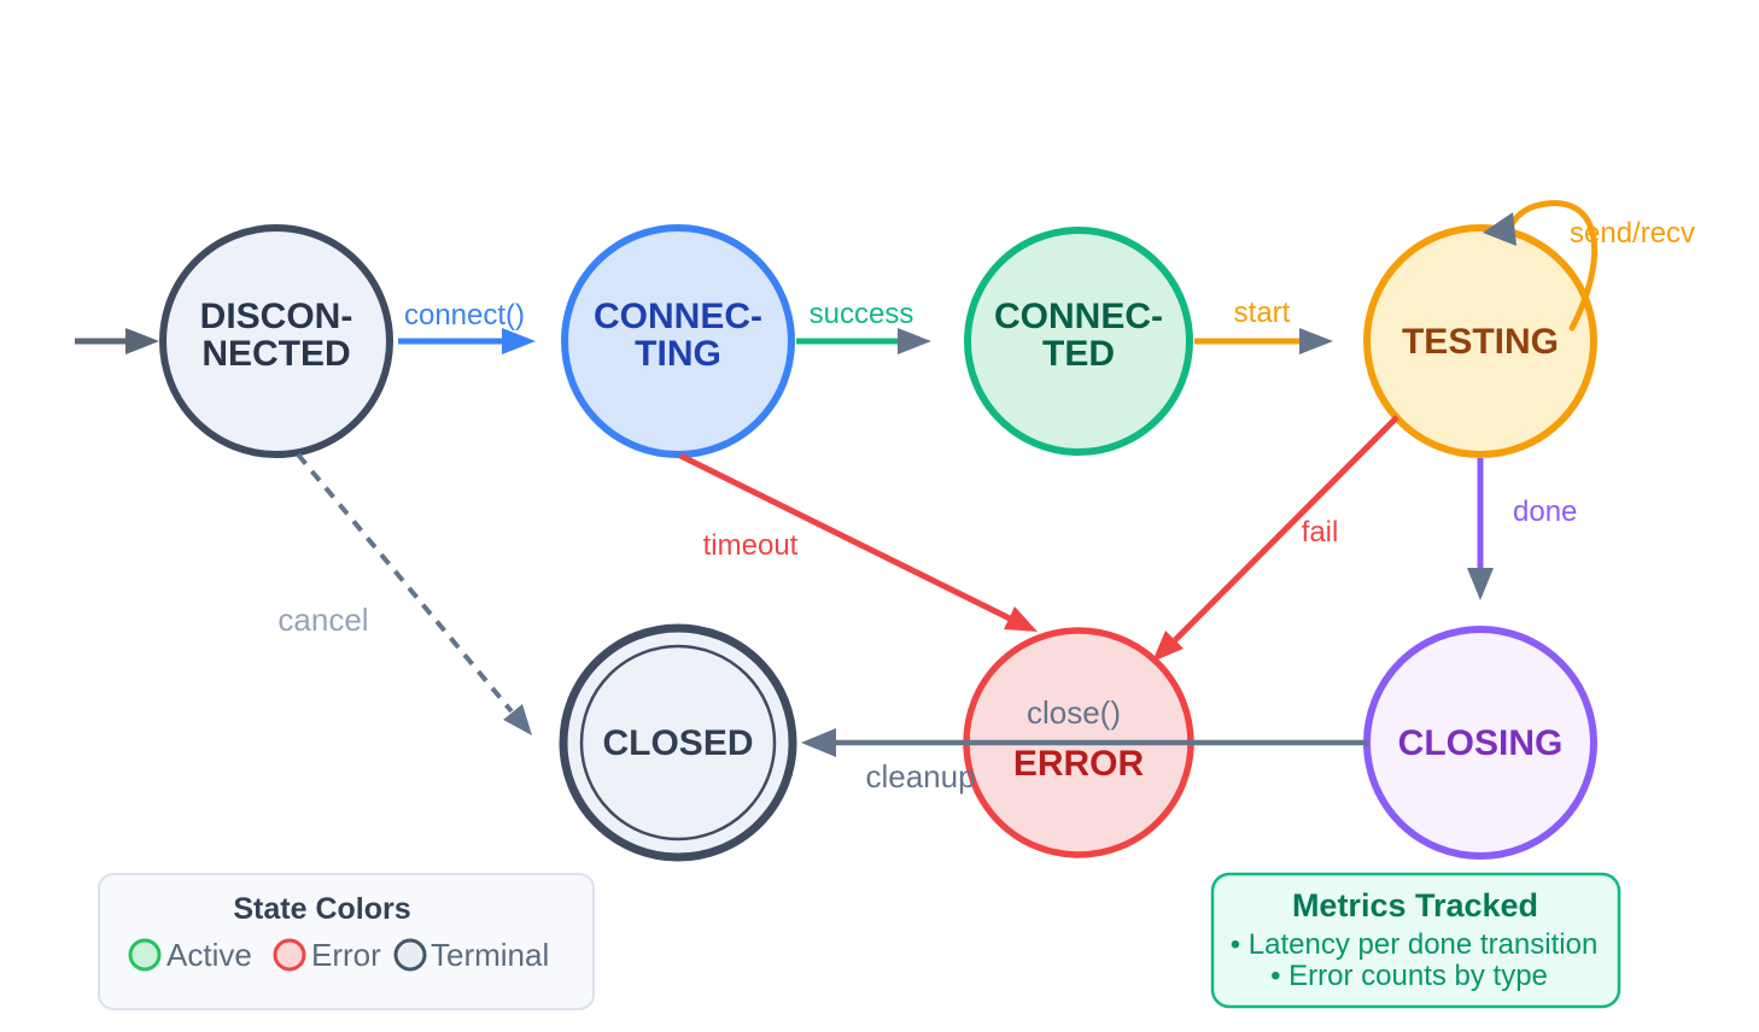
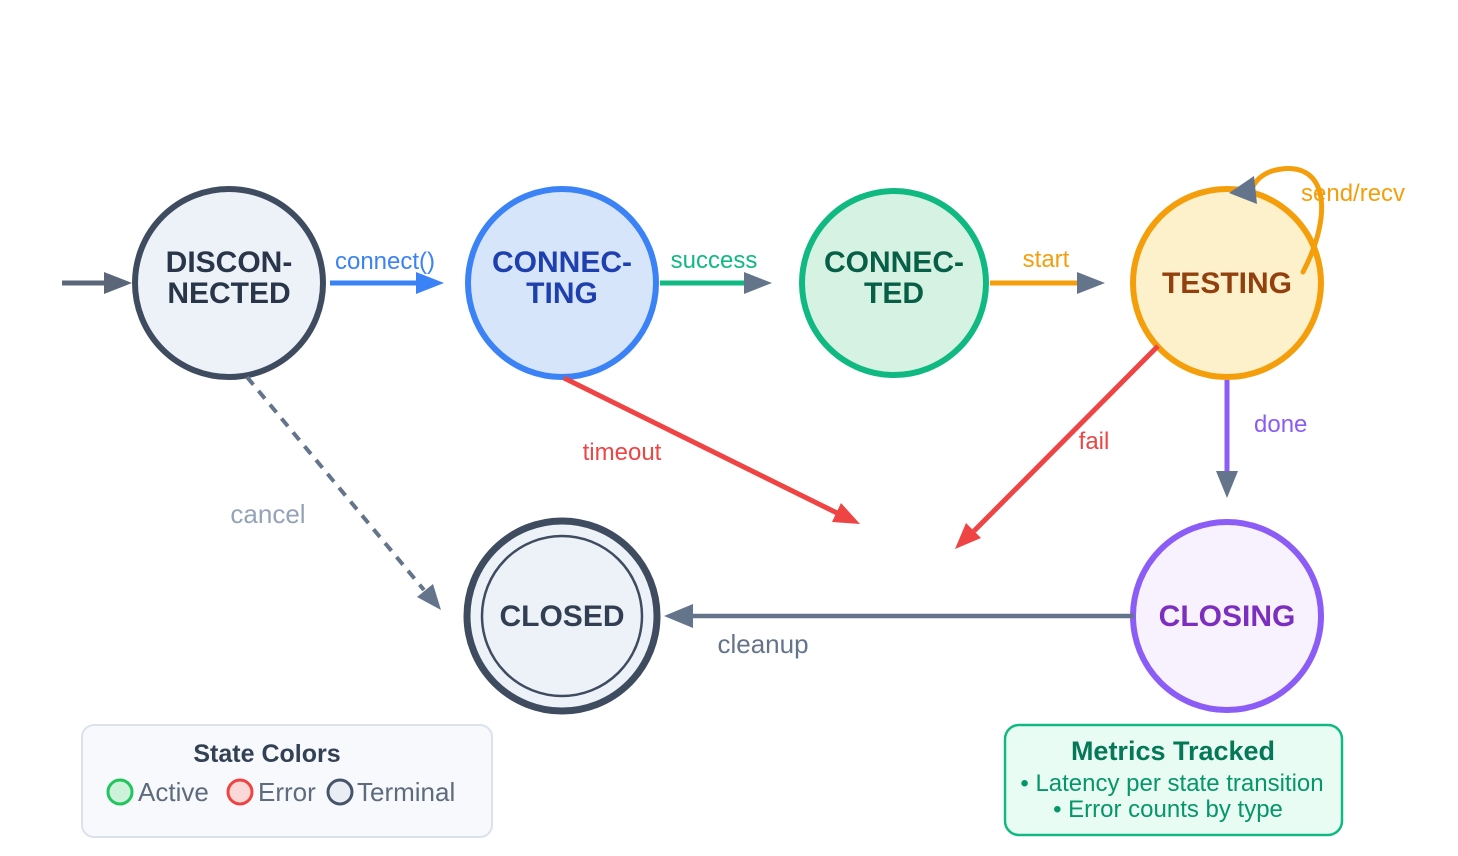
  DISCON-
  NECTED
  CONNEC-
  TING
  CONNEC-
  TED
  TESTING
  CLOSED
- close()
- ERROR
  CLOSING
  connect()
  success
  start
  send/recv
  timeout
  fail
  done
  cancel
  cleanup
  State Colors
  Active
  Error
  Terminal
  Metrics Tracked
- • Latency per done transition
+ • Latency per state transition
  • Error counts by type
